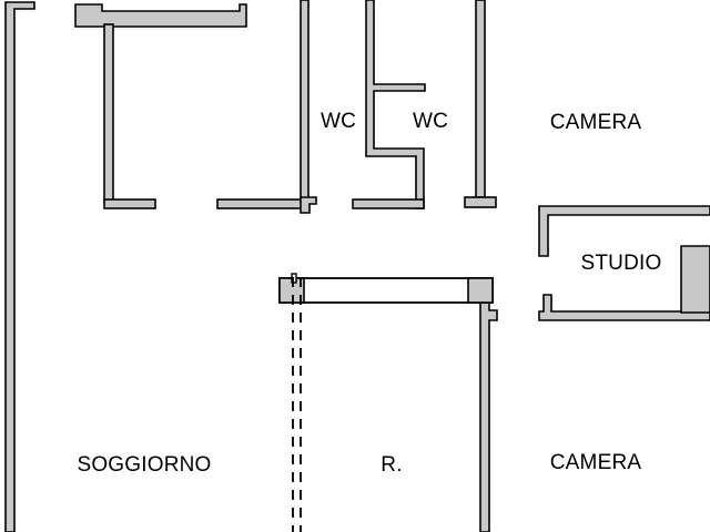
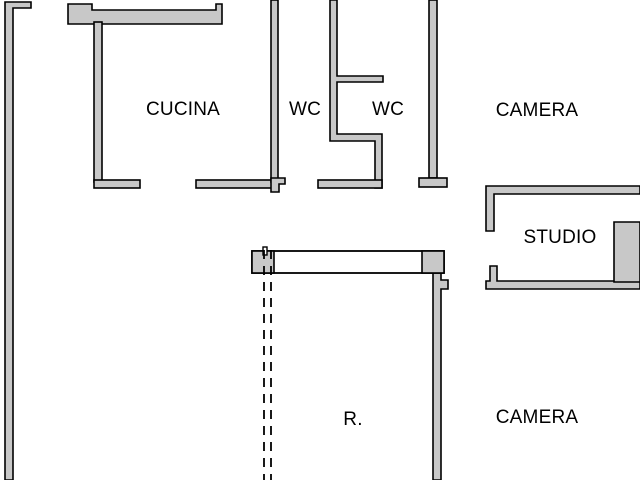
+ CUCINA
  WC
  WC
  CAMERA
  STUDIO
- SOGGIORNO
  R.
  CAMERA
